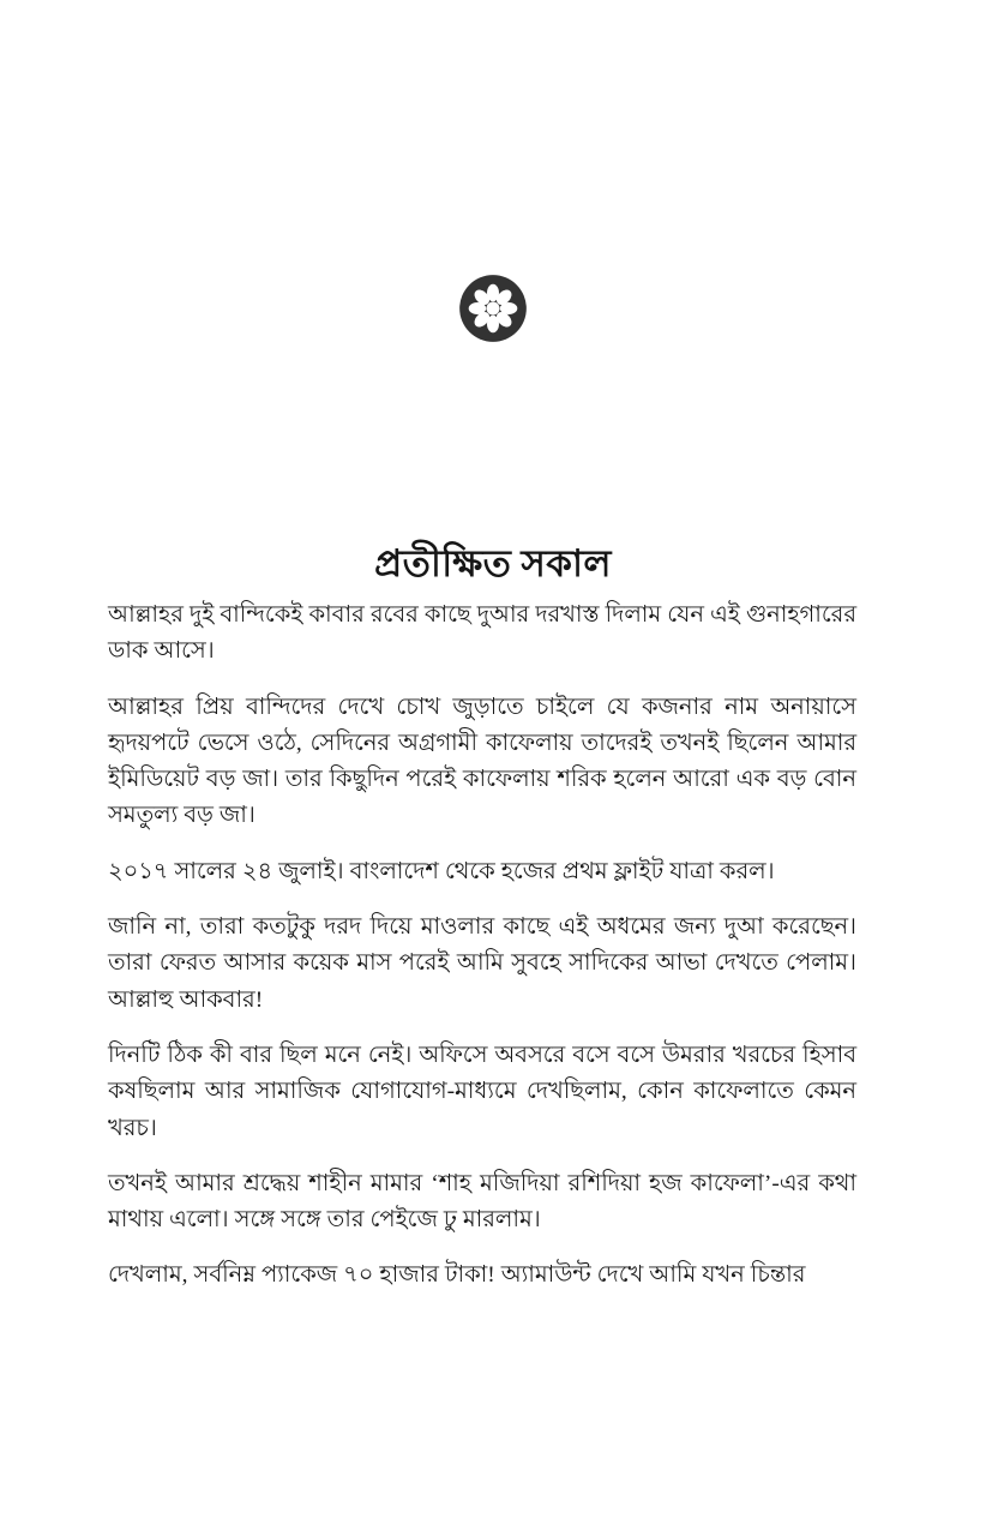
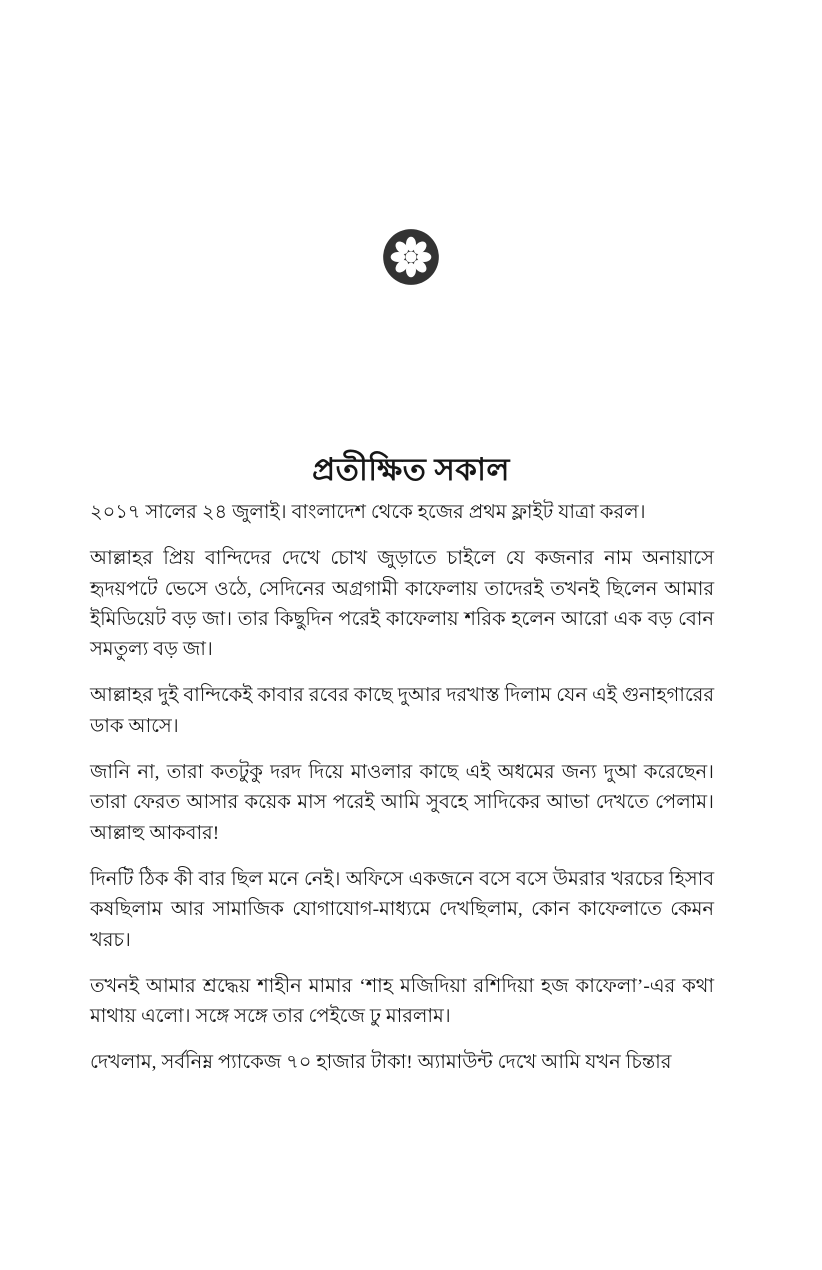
  প্রতীক্ষিত সকাল
- আল্লাহর দুই বান্দিকেই কাবার রবের কাছে দুআর দরখাস্ত দিলাম যেন এই গুনাহগারের ডাক আসে।
+ ২০১৭ সালের ২৪ জুলাই। বাংলাদেশ থেকে হজের প্রথম ফ্লাইট যাত্রা করল।
  আল্লাহর প্রিয় বান্দিদের দেখে চোখ জুড়াতে চাইলে যে কজনার নাম অনায়াসে হৃদয়পটে ভেসে ওঠে, সেদিনের অগ্রগামী কাফেলায় তাদেরই তখনই ছিলেন আমার ইমিডিয়েট বড় জা। তার কিছুদিন পরেই কাফেলায় শরিক হলেন আরো এক বড় বোন সমতুল্য বড় জা।
- ২০১৭ সালের ২৪ জুলাই। বাংলাদেশ থেকে হজের প্রথম ফ্লাইট যাত্রা করল।
+ আল্লাহর দুই বান্দিকেই কাবার রবের কাছে দুআর দরখাস্ত দিলাম যেন এই গুনাহগারের ডাক আসে।
  জানি না, তারা কতটুকু দরদ দিয়ে মাওলার কাছে এই অধমের জন্য দুআ করেছেন। তারা ফেরত আসার কয়েক মাস পরেই আমি সুবহে সাদিকের আভা দেখতে পেলাম। আল্লাহু আকবার!
- দিনটি ঠিক কী বার ছিল মনে নেই। অফিসে অবসরে বসে বসে উমরার খরচের হিসাব কষছিলাম আর সামাজিক যোগাযোগ-মাধ্যমে দেখছিলাম, কোন কাফেলাতে কেমন খরচ।
+ দিনটি ঠিক কী বার ছিল মনে নেই। অফিসে একজনে বসে বসে উমরার খরচের হিসাব কষছিলাম আর সামাজিক যোগাযোগ-মাধ্যমে দেখছিলাম, কোন কাফেলাতে কেমন খরচ।
  তখনই আমার শ্রদ্ধেয় শাহীন মামার ‘শাহ মজিদিয়া রশিদিয়া হজ কাফেলা’-এর কথা মাথায় এলো। সঙ্গে সঙ্গে তার পেইজে ঢু মারলাম।
  দেখলাম, সর্বনিম্ন প্যাকেজ ৭০ হাজার টাকা! অ্যামাউন্ট দেখে আমি যখন চিন্তার
